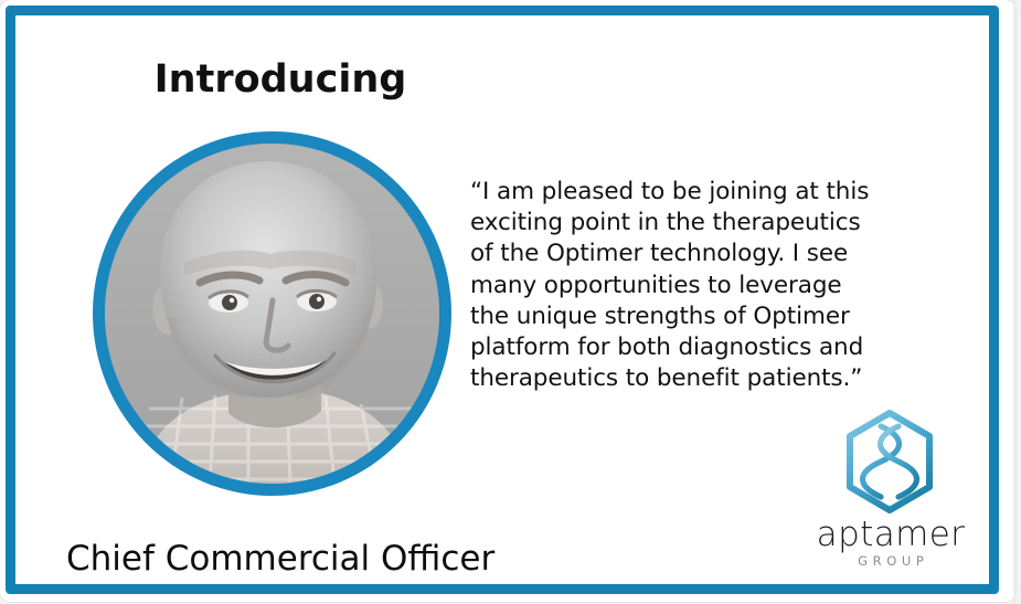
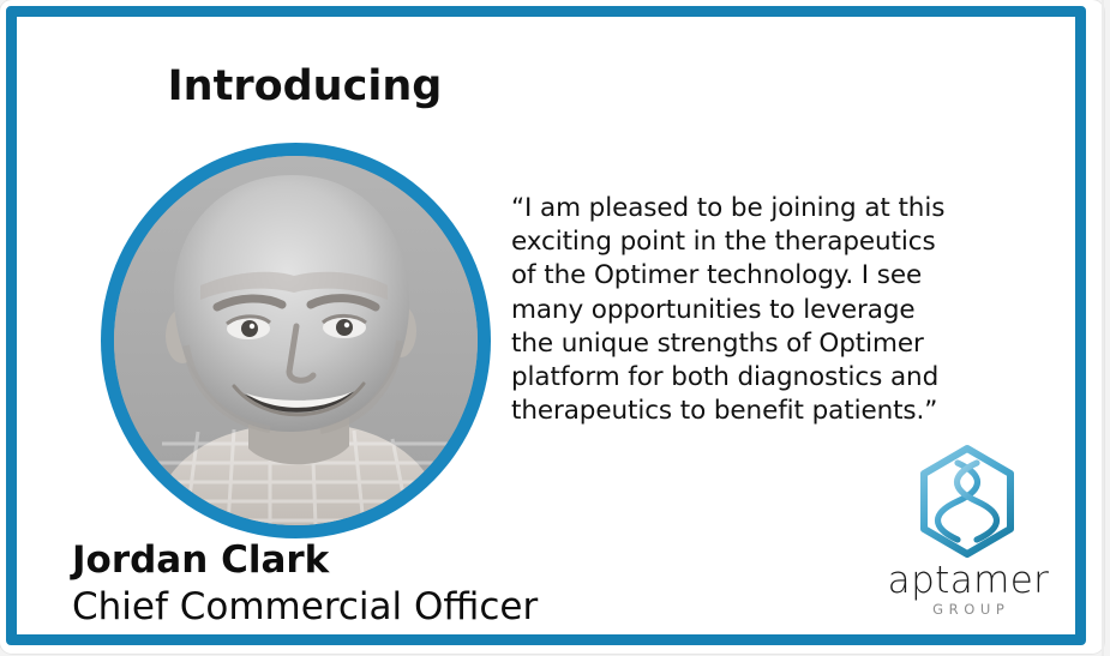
  Introducing
  “I am pleased to be joining at this exciting point in the therapeutics of the Optimer technology. I see many opportunities to leverage the unique strengths of Optimer platform for both diagnostics and therapeutics to benefit patients.”
+ Jordan Clark
  Chief Commercial Officer
  aptamer
  GROUP
